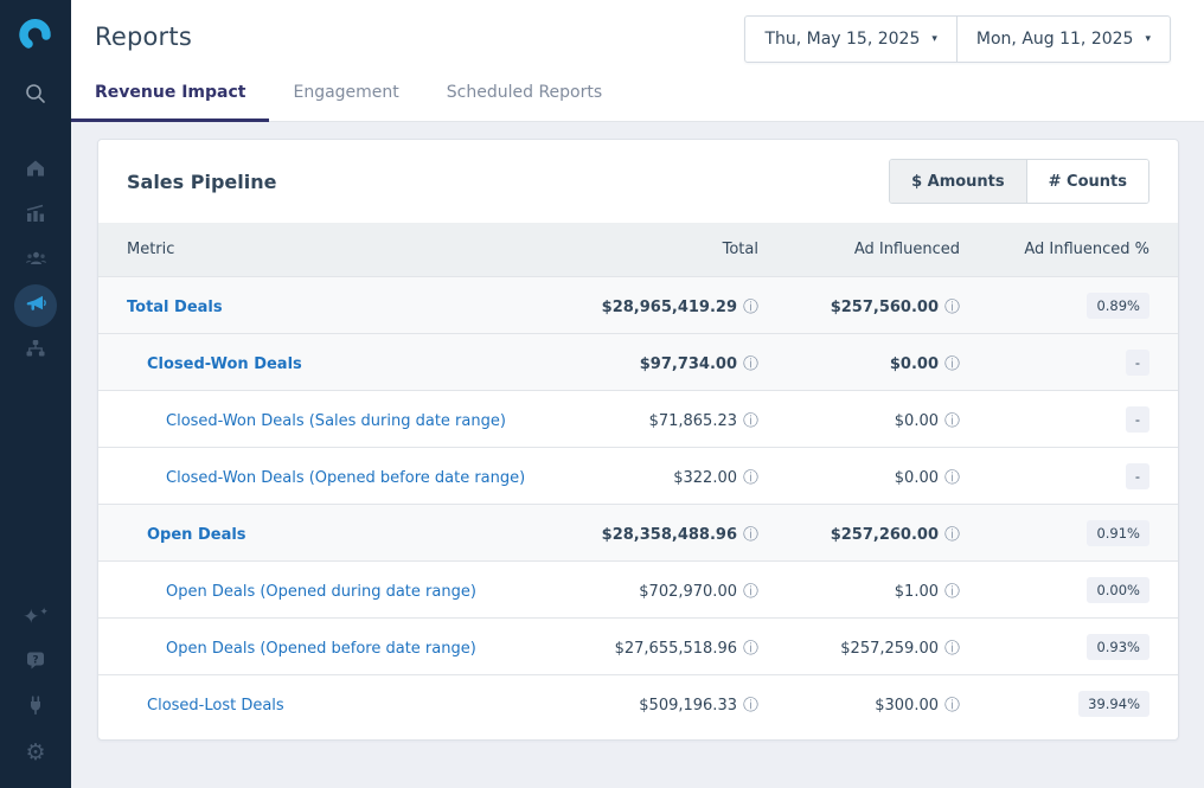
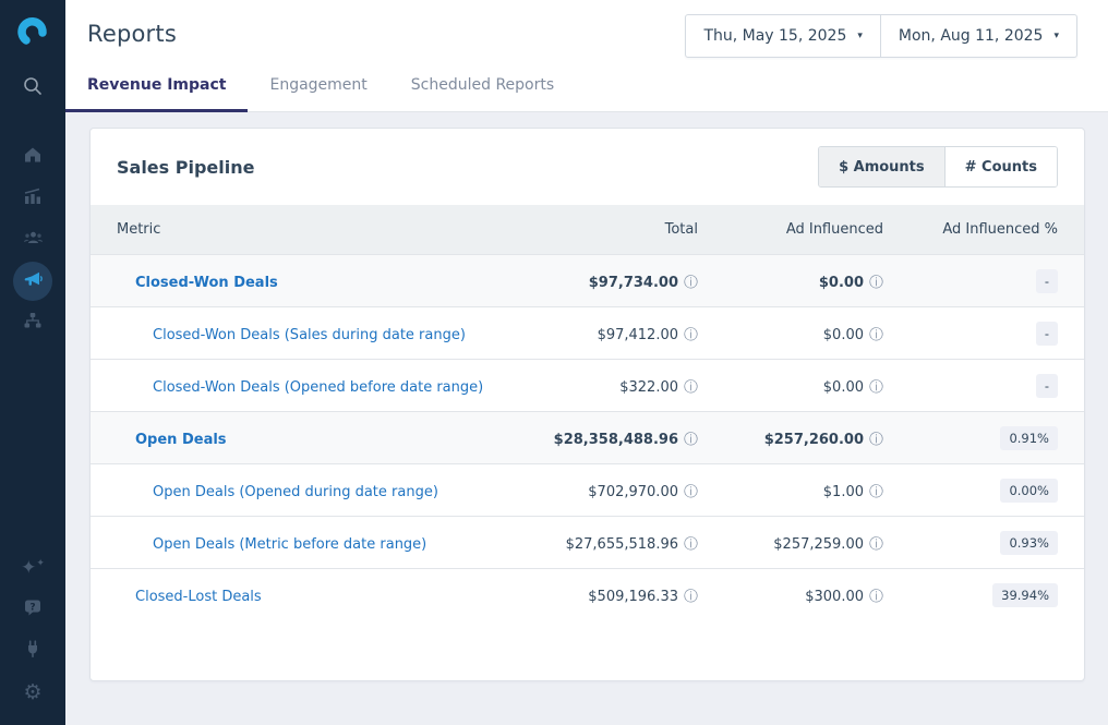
  ✦✦
  ?
  ⚙
  Reports
  Thu, May 15, 2025
  ▾
  Mon, Aug 11, 2025
  ▾
  Revenue Impact
  Engagement
  Scheduled Reports
  Sales Pipeline
  $ Amounts
  # Counts
  Metric
  Total
  Ad Influenced
  Ad Influenced %
- Total Deals
- $28,965,419.29 ⓘ
- $257,560.00 ⓘ
- 0.89%
  Closed-Won Deals
  $97,734.00 ⓘ
  $0.00 ⓘ
  -
  Closed-Won Deals (Sales during date range)
- $71,865.23 ⓘ
+ $97,412.00 ⓘ
  $0.00 ⓘ
  -
  Closed-Won Deals (Opened before date range)
  $322.00 ⓘ
  $0.00 ⓘ
  -
  Open Deals
  $28,358,488.96 ⓘ
  $257,260.00 ⓘ
  0.91%
  Open Deals (Opened during date range)
  $702,970.00 ⓘ
  $1.00 ⓘ
  0.00%
- Open Deals (Opened before date range)
+ Open Deals (Metric before date range)
  $27,655,518.96 ⓘ
  $257,259.00 ⓘ
  0.93%
  Closed-Lost Deals
  $509,196.33 ⓘ
  $300.00 ⓘ
  39.94%
